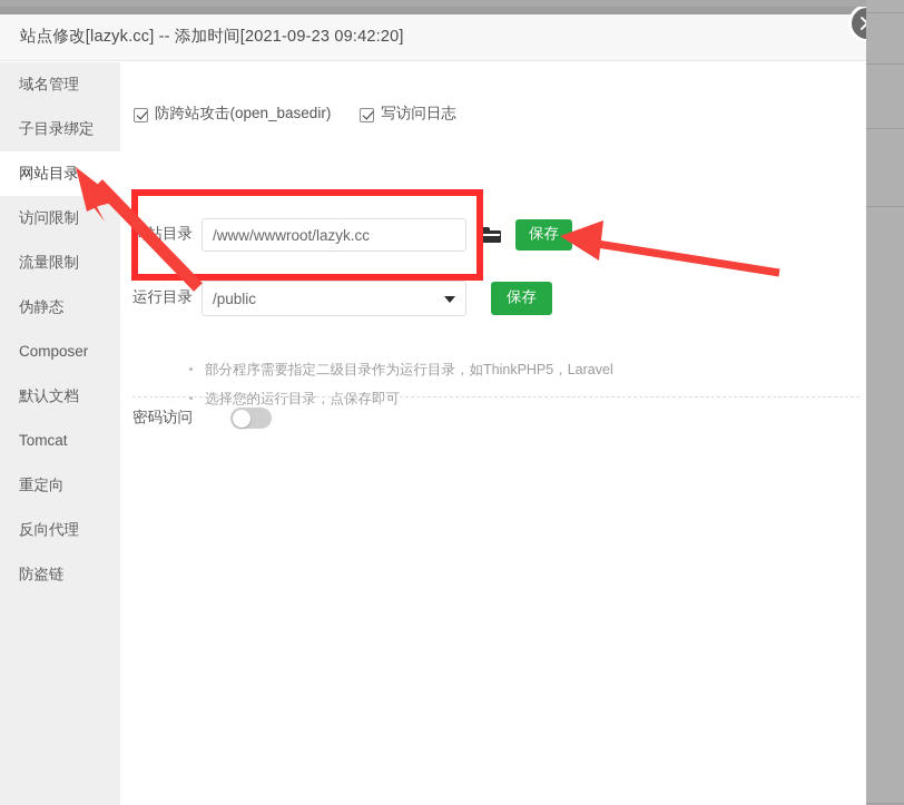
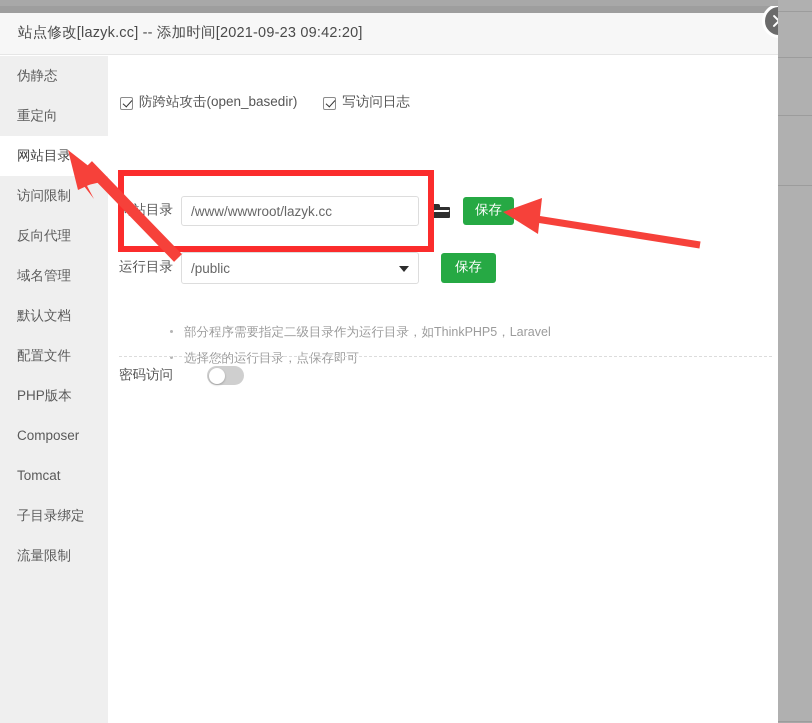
  站点修改[lazyk.cc] -- 添加时间[2021-09-23 09:42:20]
- 域名管理
+ 伪静态
- 子目录绑定
+ 重定向
  网站目录
  访问限制
- 流量限制
+ 反向代理
- 伪静态
+ 域名管理
- Composer
+ 默认文档
+ 配置文件
+ PHP版本
- 默认文档
+ Composer
  Tomcat
- 重定向
+ 子目录绑定
- 反向代理
+ 流量限制
- 防盗链
  防跨站攻击(open_basedir)
  写访问日志
  站目录
  /www/wwwroot/lazyk.cc
  保存
  运行目录
  /public
  保存
  部分程序需要指定二级目录作为运行目录，如ThinkPHP5，Laravel
  选择您的运行目录，点保存即可
  密码访问
